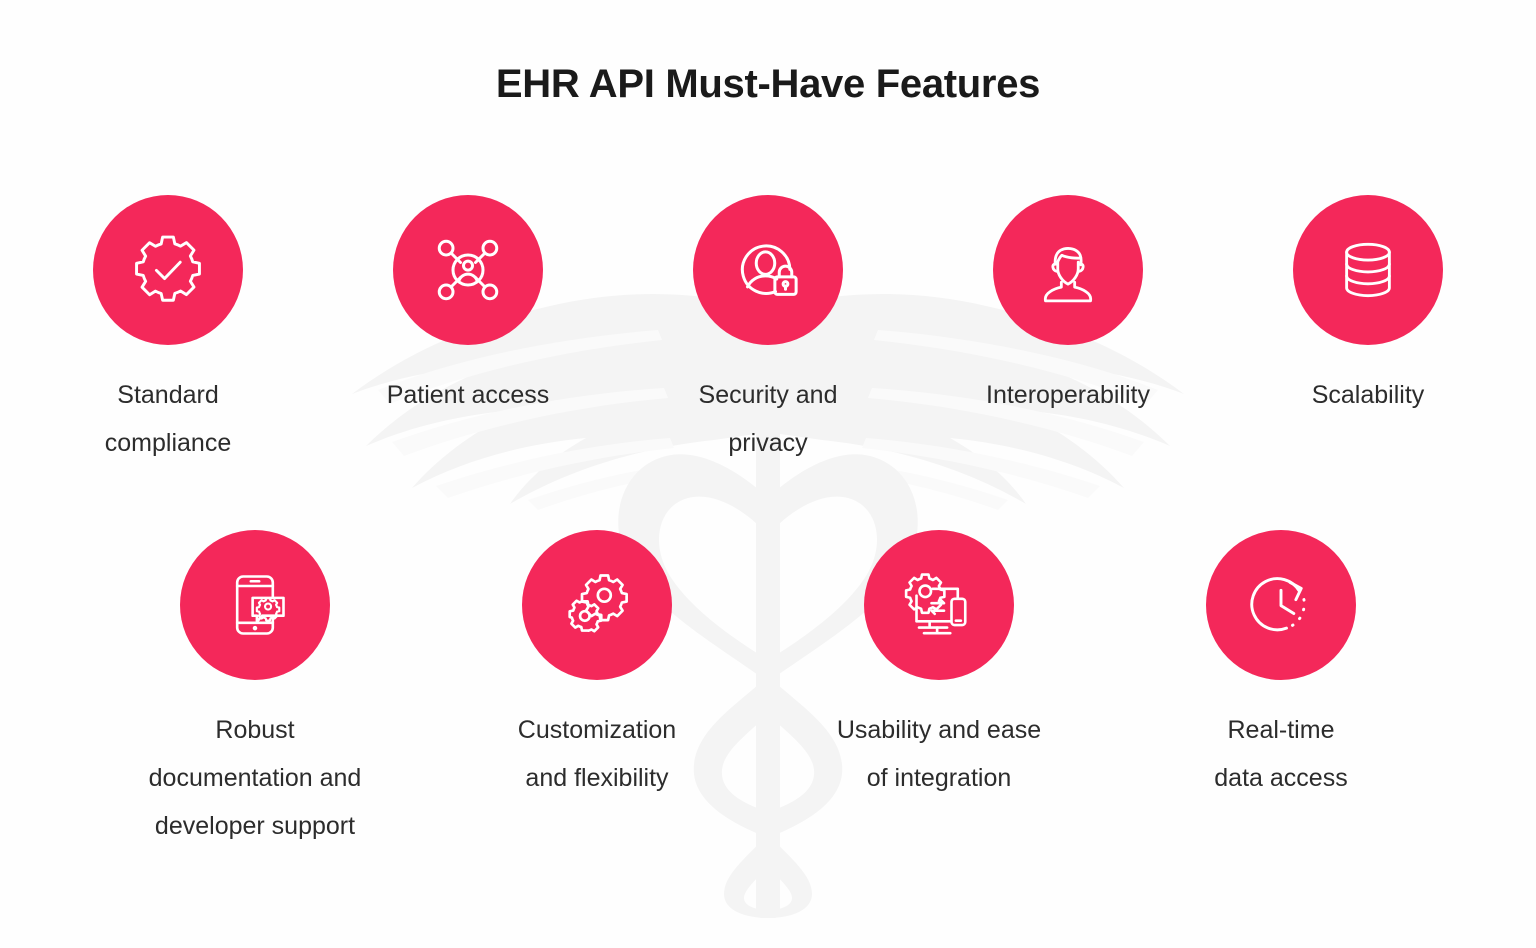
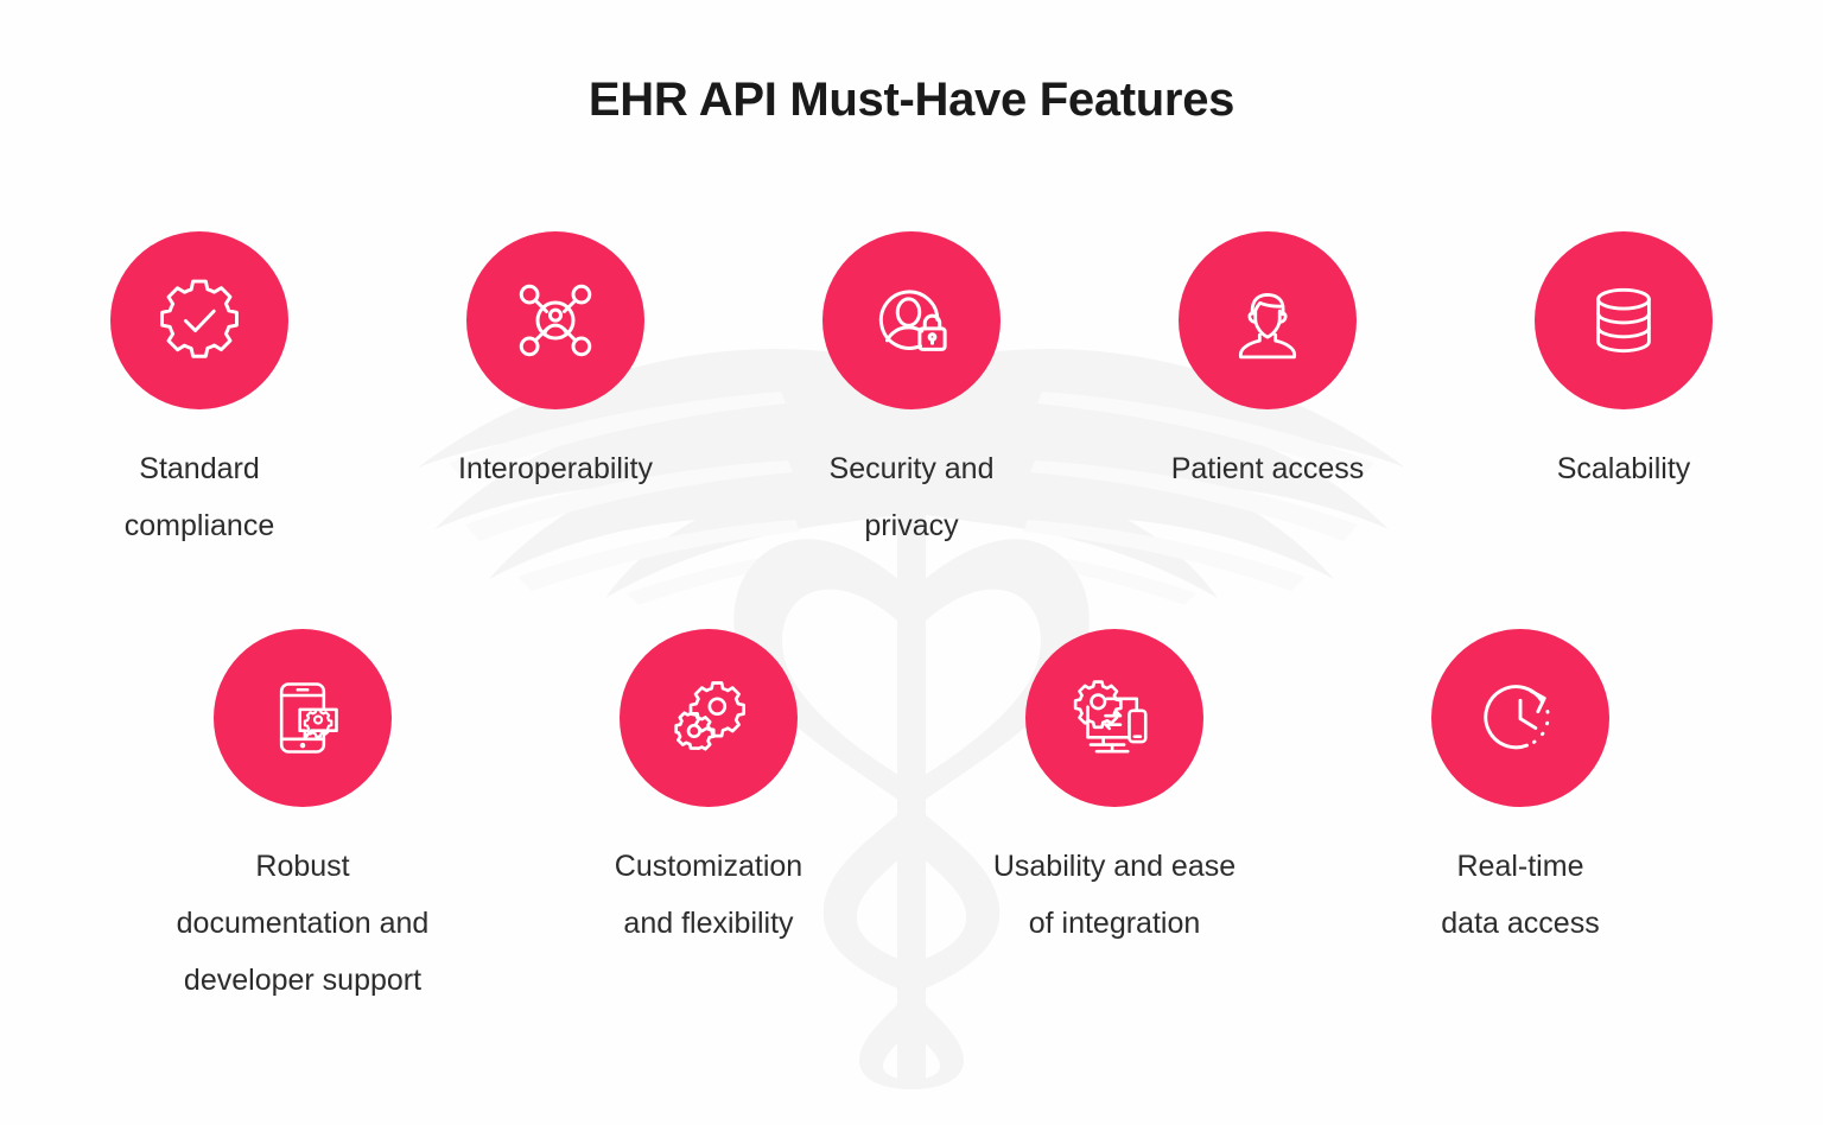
  EHR API Must-Have Features
  Standard
  compliance
- Patient access
+ Interoperability
  Security and
  privacy
- Interoperability
+ Patient access
  Scalability
  Robust
  documentation and
  developer support
  Customization
  and flexibility
  Usability and ease
  of integration
  Real-time
  data access
